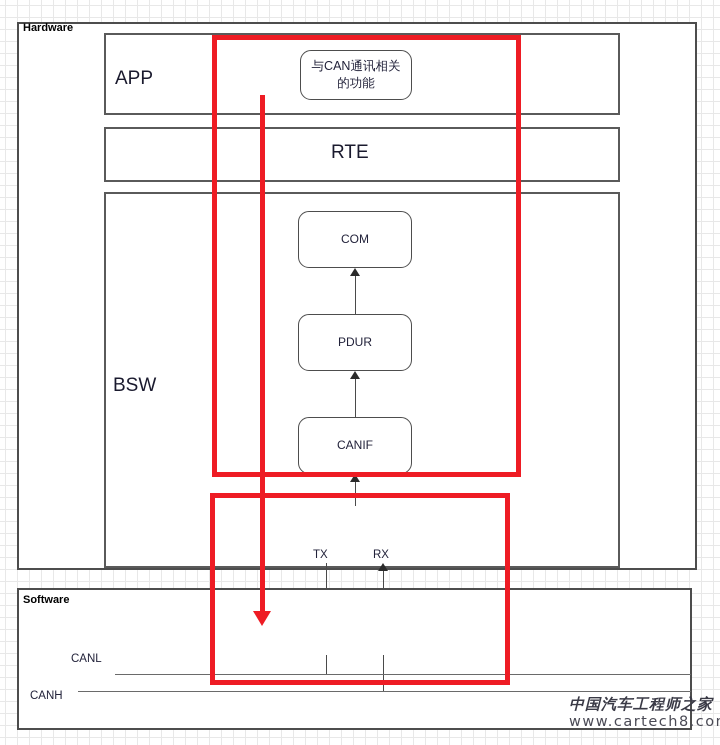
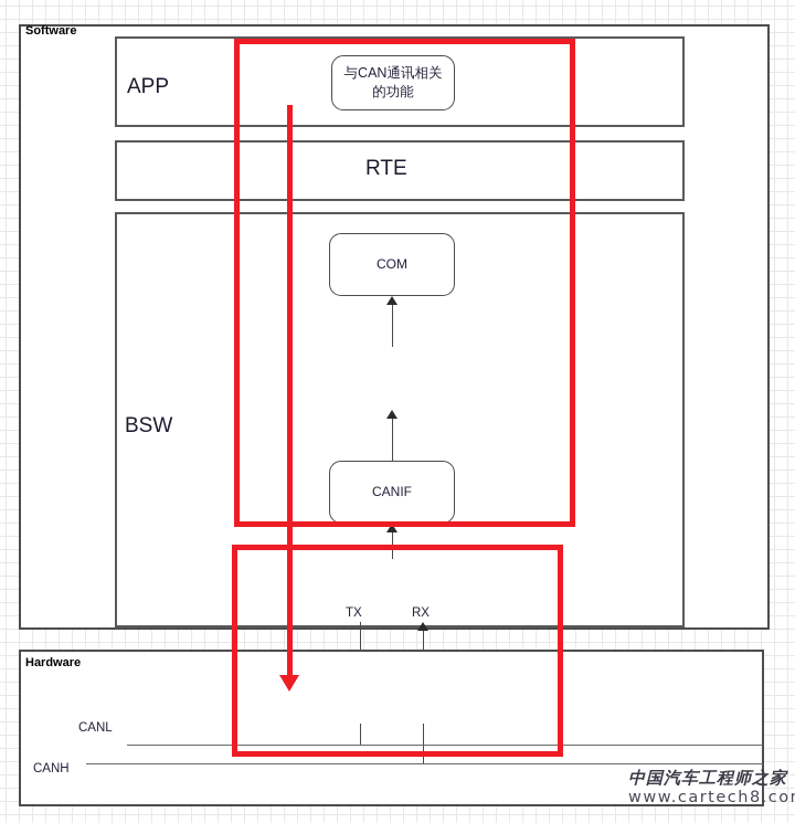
- Hardware
+ Software
  APP
  与CAN通讯相关的功能
  RTE
  BSW
  COM
- PDUR
  CANIF
  TX
  RX
- Software
+ Hardware
  CANL
  CANH
  中国汽车工程师之家
  www.cartech8.co
